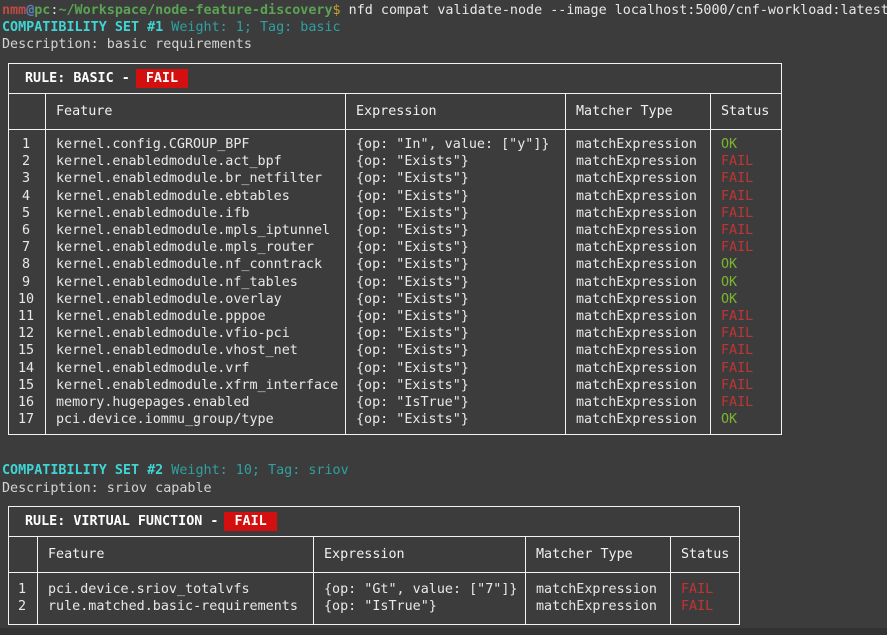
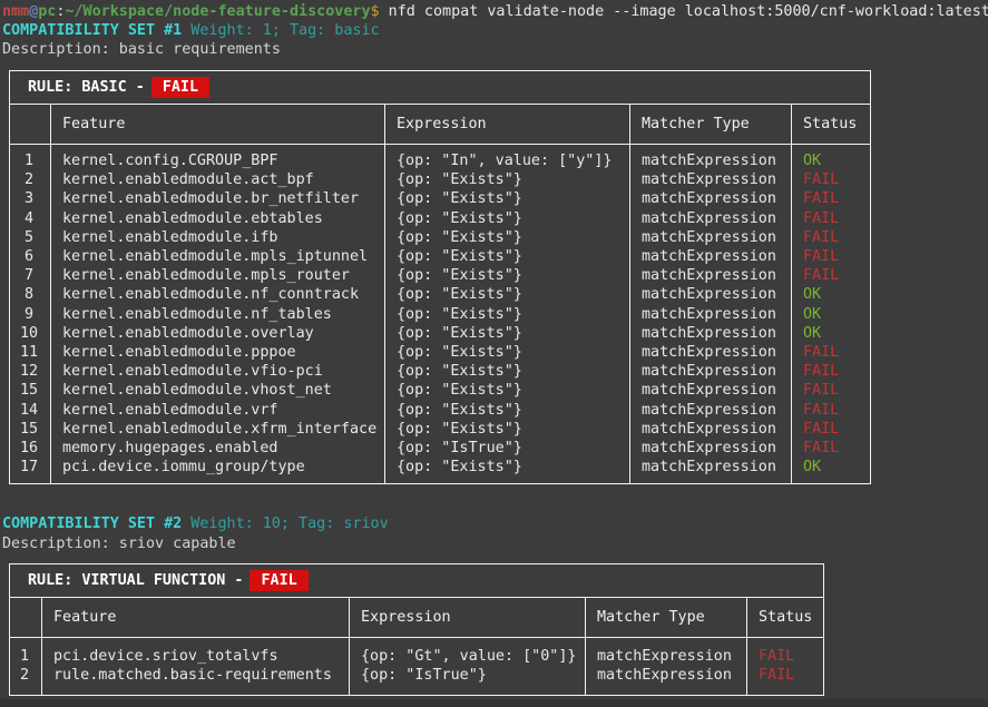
  nmm@pc:~/Workspace/node-feature-discovery$ nfd compat validate-node --image localhost:5000/cnf-workload:latest
  COMPATIBILITY SET #1 Weight: 1; Tag: basic
  Description: basic requirements
  RULE: BASIC - FAIL
  	Feature	Expression	Matcher Type	Status
  1234567891011121514151617	kernel.config.CGROUP_BPFkernel.enabledmodule.act_bpfkernel.enabledmodule.br_netfilterkernel.enabledmodule.ebtableskernel.enabledmodule.ifbkernel.enabledmodule.mpls_iptunnelkernel.enabledmodule.mpls_routerkernel.enabledmodule.nf_conntrackkernel.enabledmodule.nf_tableskernel.enabledmodule.overlaykernel.enabledmodule.pppoekernel.enabledmodule.vfio-pcikernel.enabledmodule.vhost_netkernel.enabledmodule.vrfkernel.enabledmodule.xfrm_interfacememory.hugepages.enabledpci.device.iommu_group/type	{op: "In", value: ["y"]}{op: "Exists"}{op: "Exists"}{op: "Exists"}{op: "Exists"}{op: "Exists"}{op: "Exists"}{op: "Exists"}{op: "Exists"}{op: "Exists"}{op: "Exists"}{op: "Exists"}{op: "Exists"}{op: "Exists"}{op: "Exists"}{op: "IsTrue"}{op: "Exists"}	matchExpressionmatchExpressionmatchExpressionmatchExpressionmatchExpressionmatchExpressionmatchExpressionmatchExpressionmatchExpressionmatchExpressionmatchExpressionmatchExpressionmatchExpressionmatchExpressionmatchExpressionmatchExpressionmatchExpression	OKFAILFAILFAILFAILFAILFAILOKOKOKFAILFAILFAILFAILFAILFAILOK
  COMPATIBILITY SET #2 Weight: 10; Tag: sriov
  Description: sriov capable
  RULE: VIRTUAL FUNCTION - FAIL
  	Feature	Expression	Matcher Type	Status
- 12	pci.device.sriov_totalvfsrule.matched.basic-requirements	{op: "Gt", value: ["7"]}{op: "IsTrue"}	matchExpressionmatchExpression	FAILFAIL
+ 12	pci.device.sriov_totalvfsrule.matched.basic-requirements	{op: "Gt", value: ["0"]}{op: "IsTrue"}	matchExpressionmatchExpression	FAILFAIL
